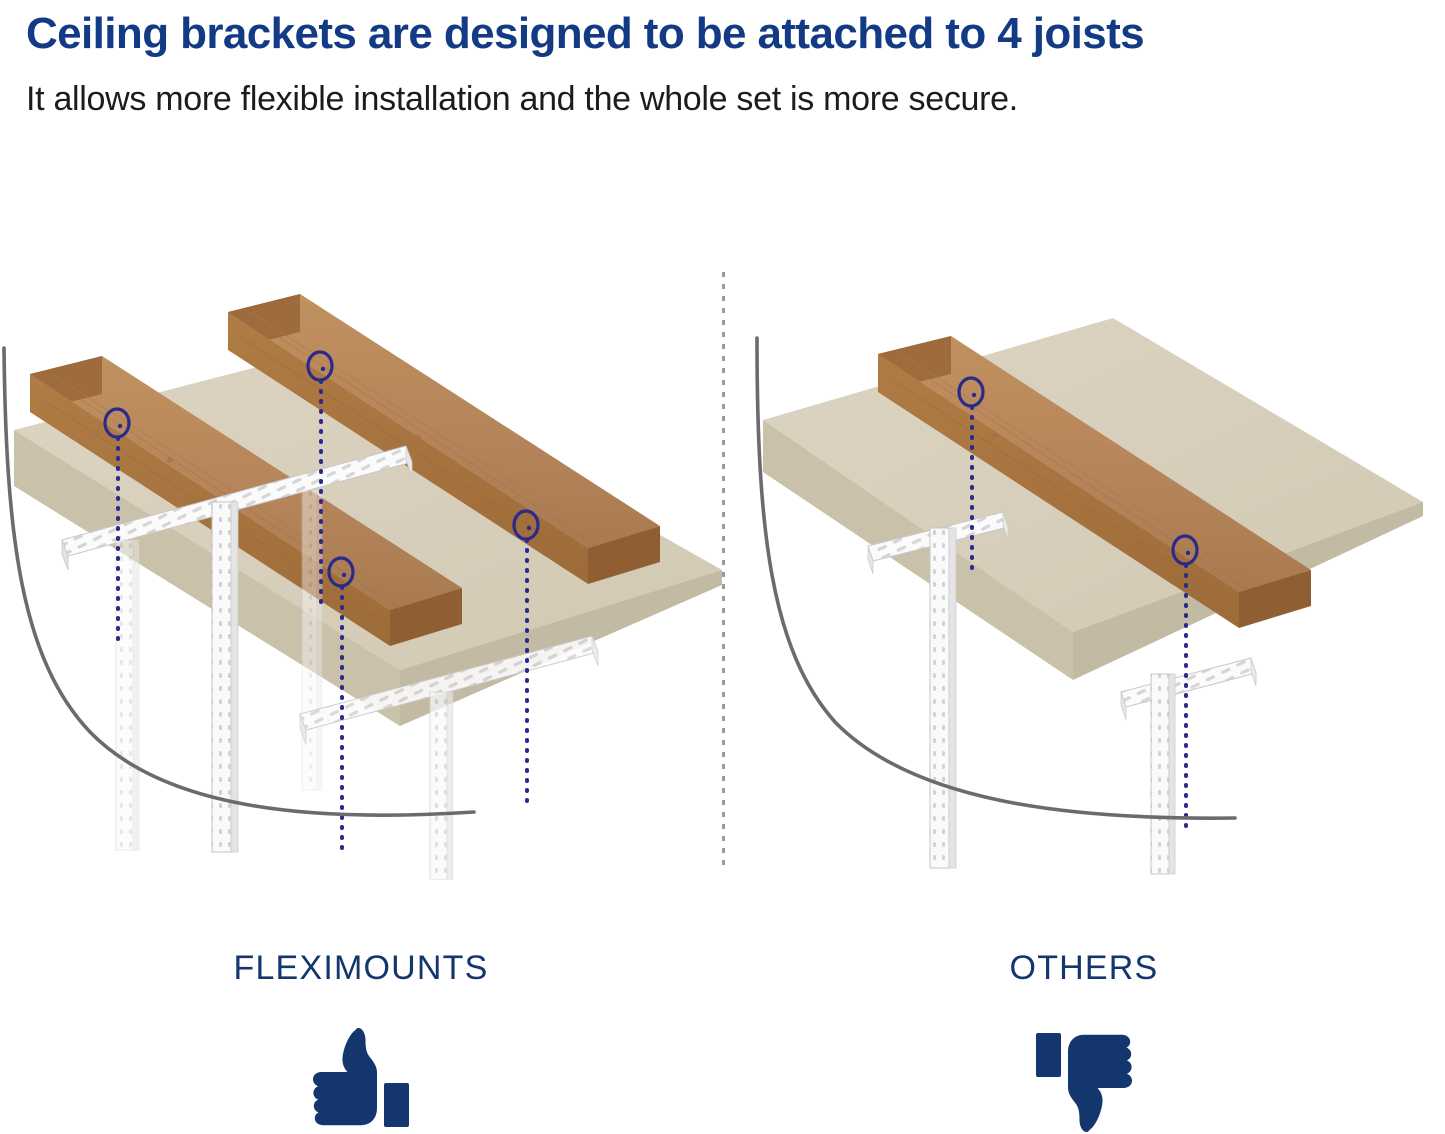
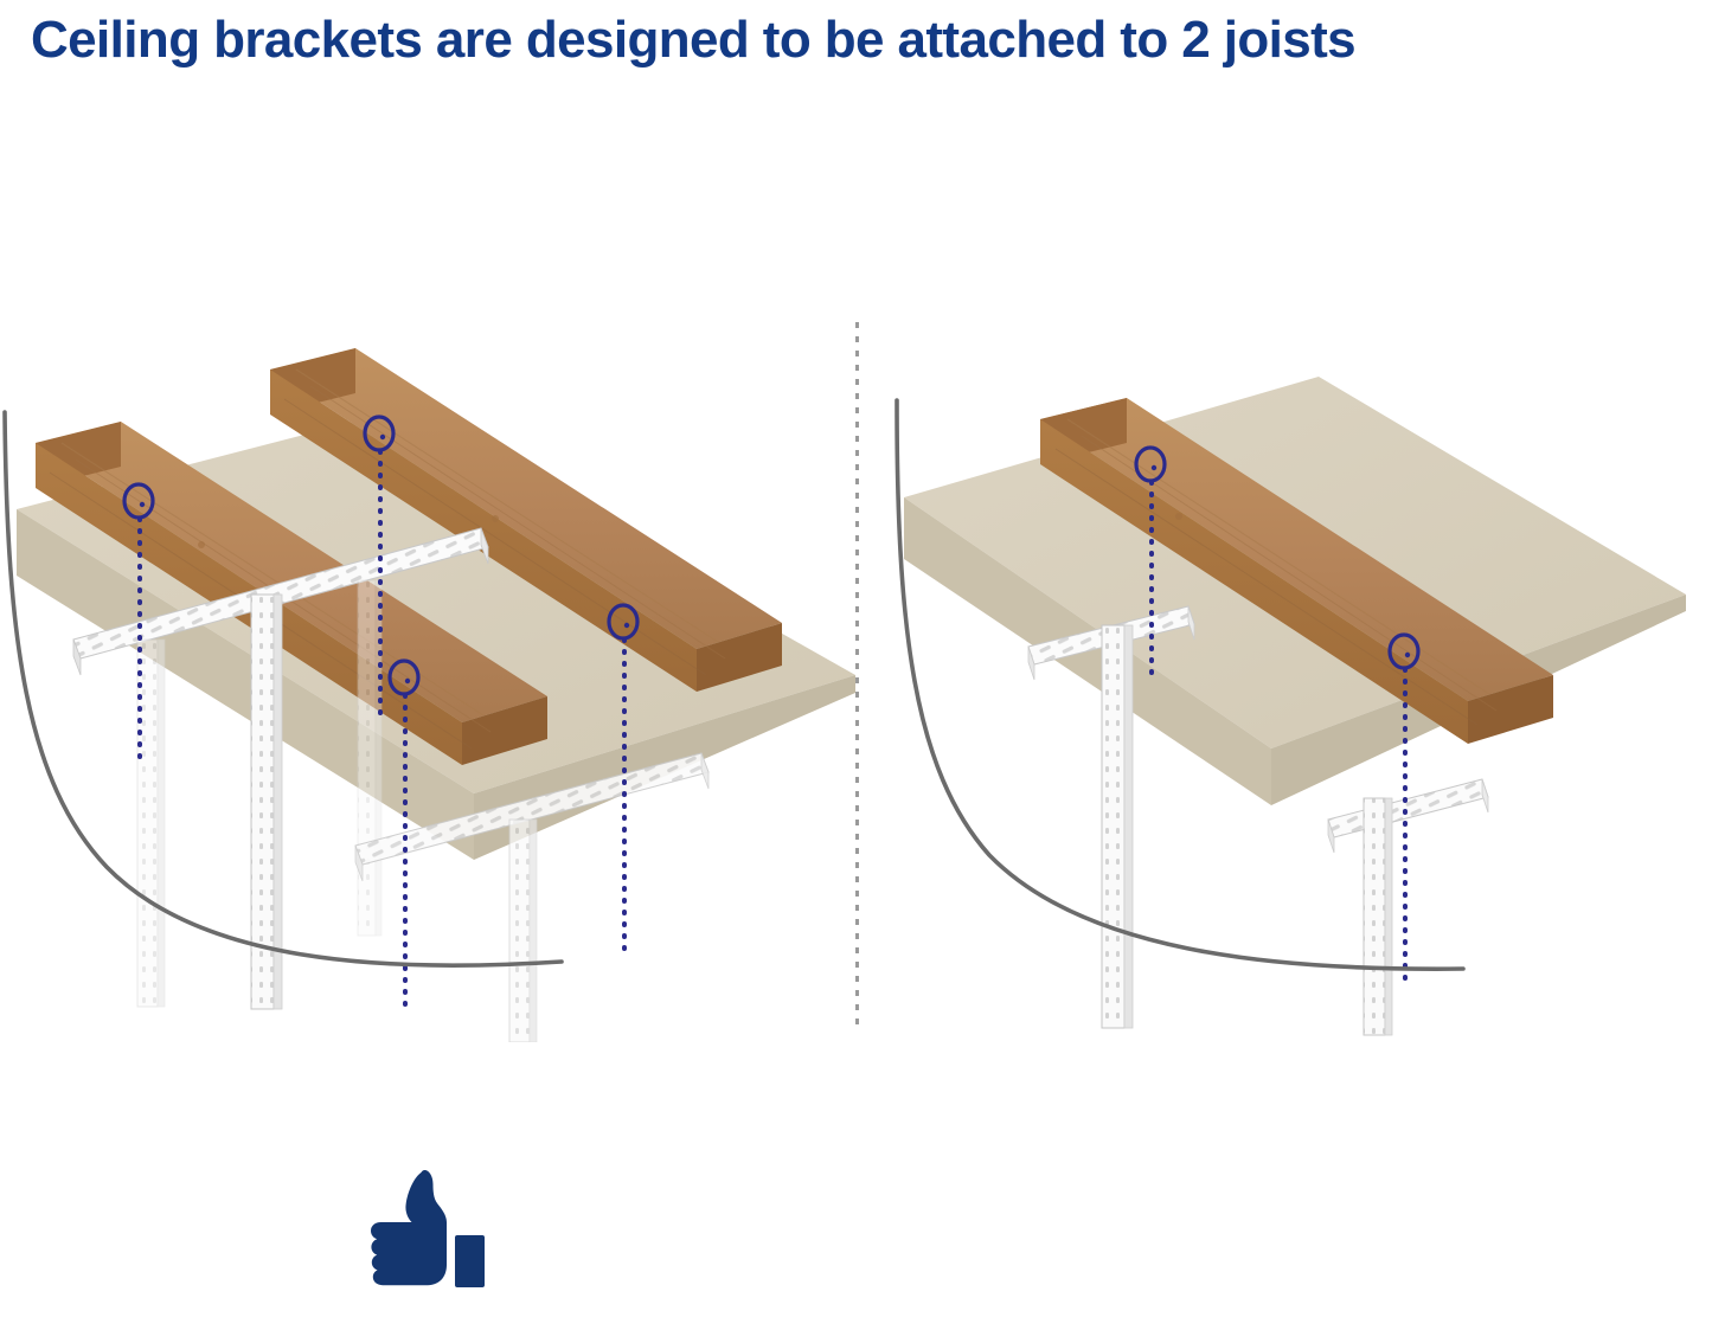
- Ceiling brackets are designed to be attached to 4 joists
+ Ceiling brackets are designed to be attached to 2 joists
- It allows more flexible installation and the whole set is more secure.
- FLEXIMOUNTS
- OTHERS
